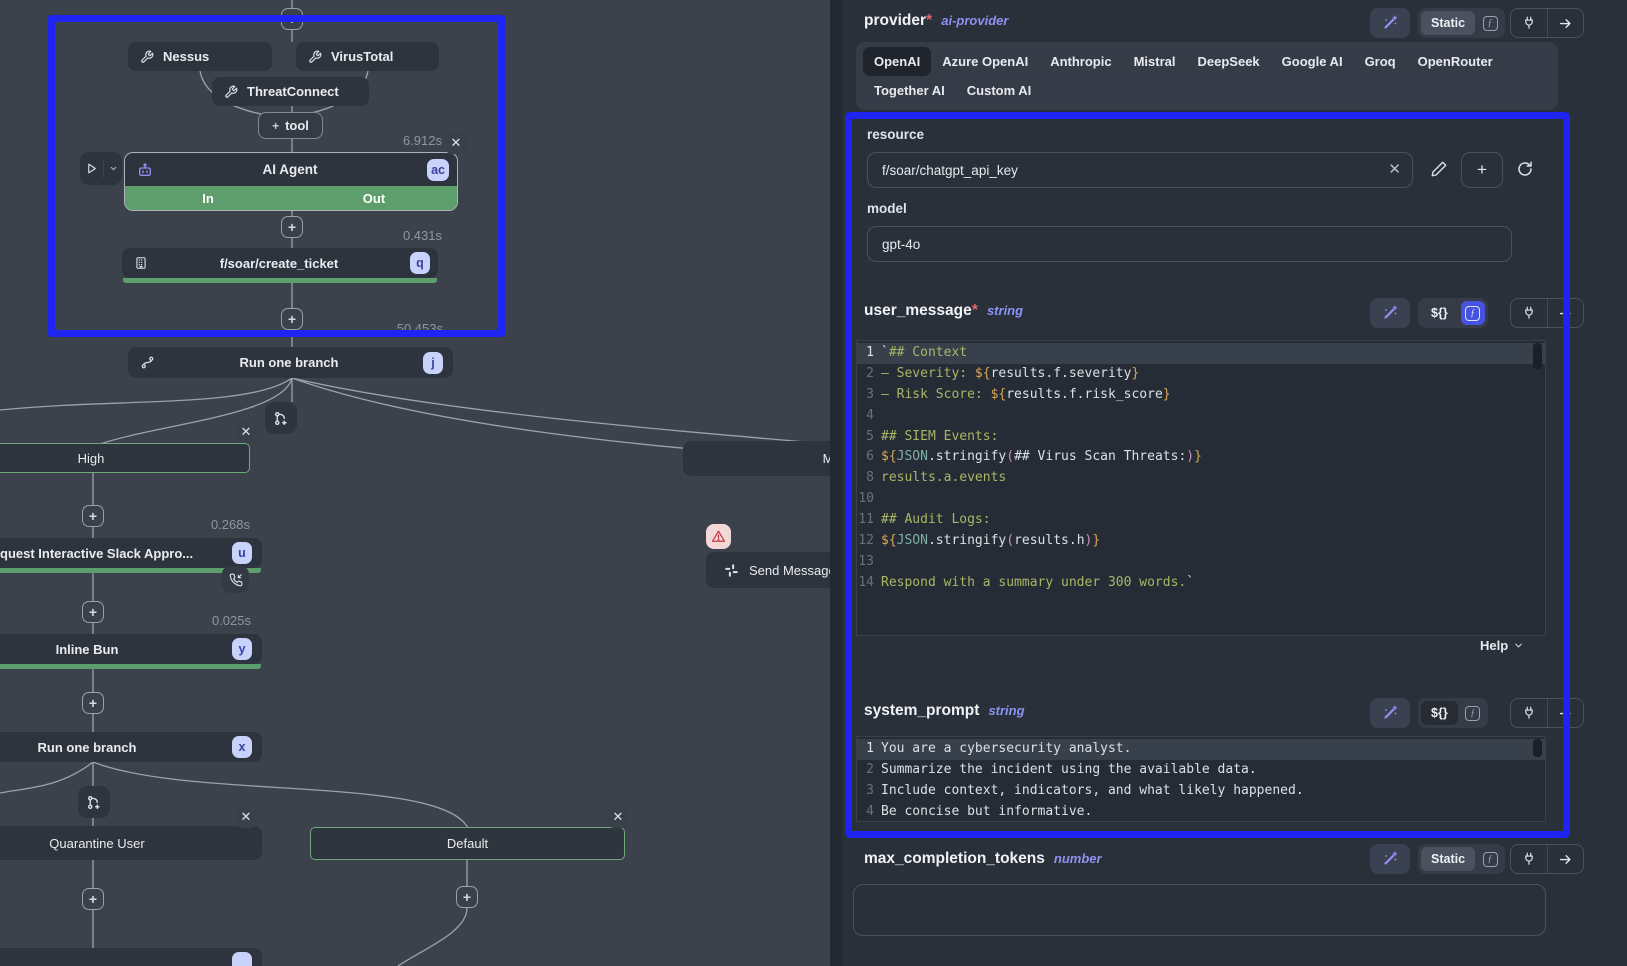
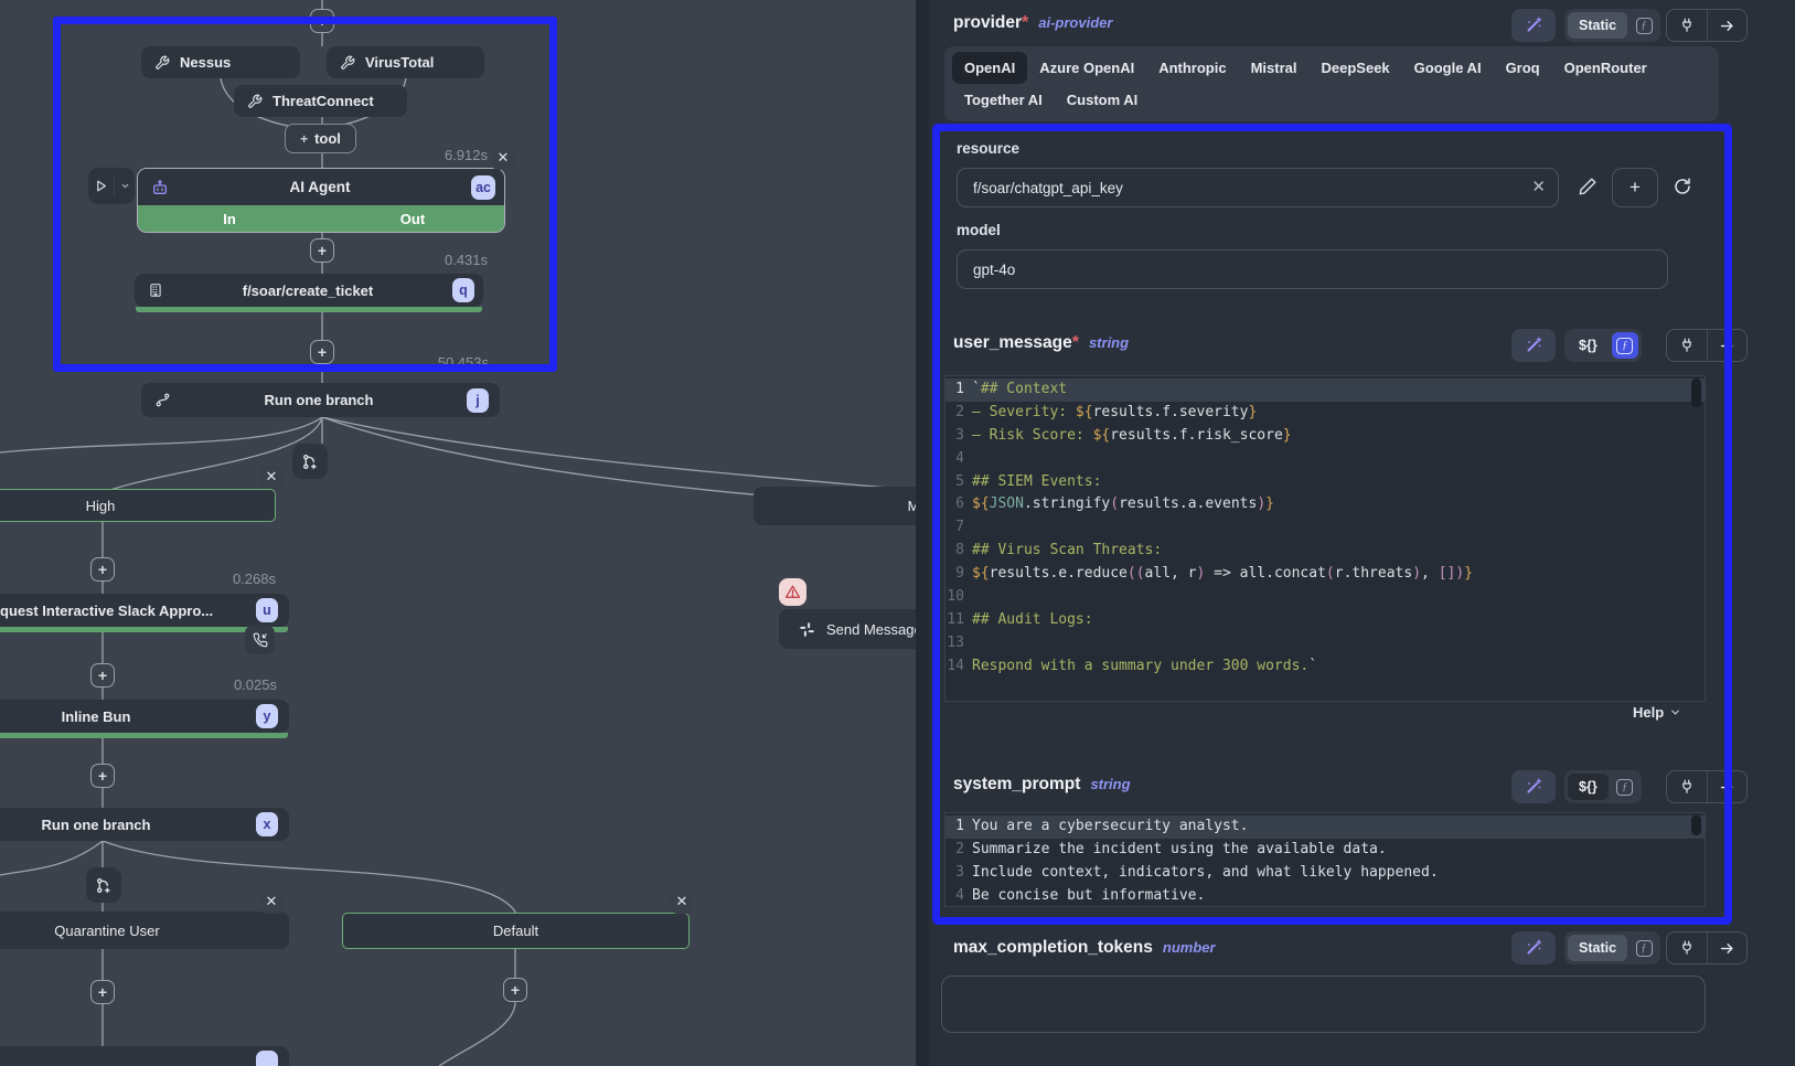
  +
  Nessus
  VirusTotal
  ThreatConnect
  +
  tool
  6.912s
  ✕
  AI Agent
  ac
  In
  Out
  +
  0.431s
  f/soar/create_ticket
  q
  +
  50.453s
  Run one branch
  j
  ✕
  High
  +
  0.268s
  quest Interactive Slack Appro...
  u
  +
  0.025s
  Inline Bun
  y
  +
  Run one branch
  x
  ✕
  ✕
  Quarantine User
  Default
  +
  +
  M
  Send Messag
  provider* ai-provider
  Static
  ƒ
  OpenAI
  Azure OpenAI
  Anthropic
  Mistral
  DeepSeek
  Google AI
  Groq
  OpenRouter
  Together AI
  Custom AI
  resource
  f/soar/chatgpt_api_key
  ✕
  +
  model
  gpt-4o
  user_message* string
  ${}
  ƒ
  1
  `## Context
  2
  – Severity: ${results.f.severity}
  3
  – Risk Score: ${results.f.risk_score}
  4
  5
  ## SIEM Events:
  6
- ${JSON.stringify(## Virus Scan Threats:)}
+ ${JSON.stringify(results.a.events)}
+ 7
  8
- results.a.events
+ ## Virus Scan Threats:
+ 9
+ ${results.e.reduce((all, r) => all.concat(r.threats), [])}
  10
  11
  ## Audit Logs:
- 12
- ${JSON.stringify(results.h)}
  13
  14
  Respond with a summary under 300 words.`
  Help
  system_prompt string
  ${}
  ƒ
  1
  You are a cybersecurity analyst.
  2
  Summarize the incident using the available data.
  3
  Include context, indicators, and what likely happened.
  4
  Be concise but informative.
  max_completion_tokens number
  Static
  ƒ
